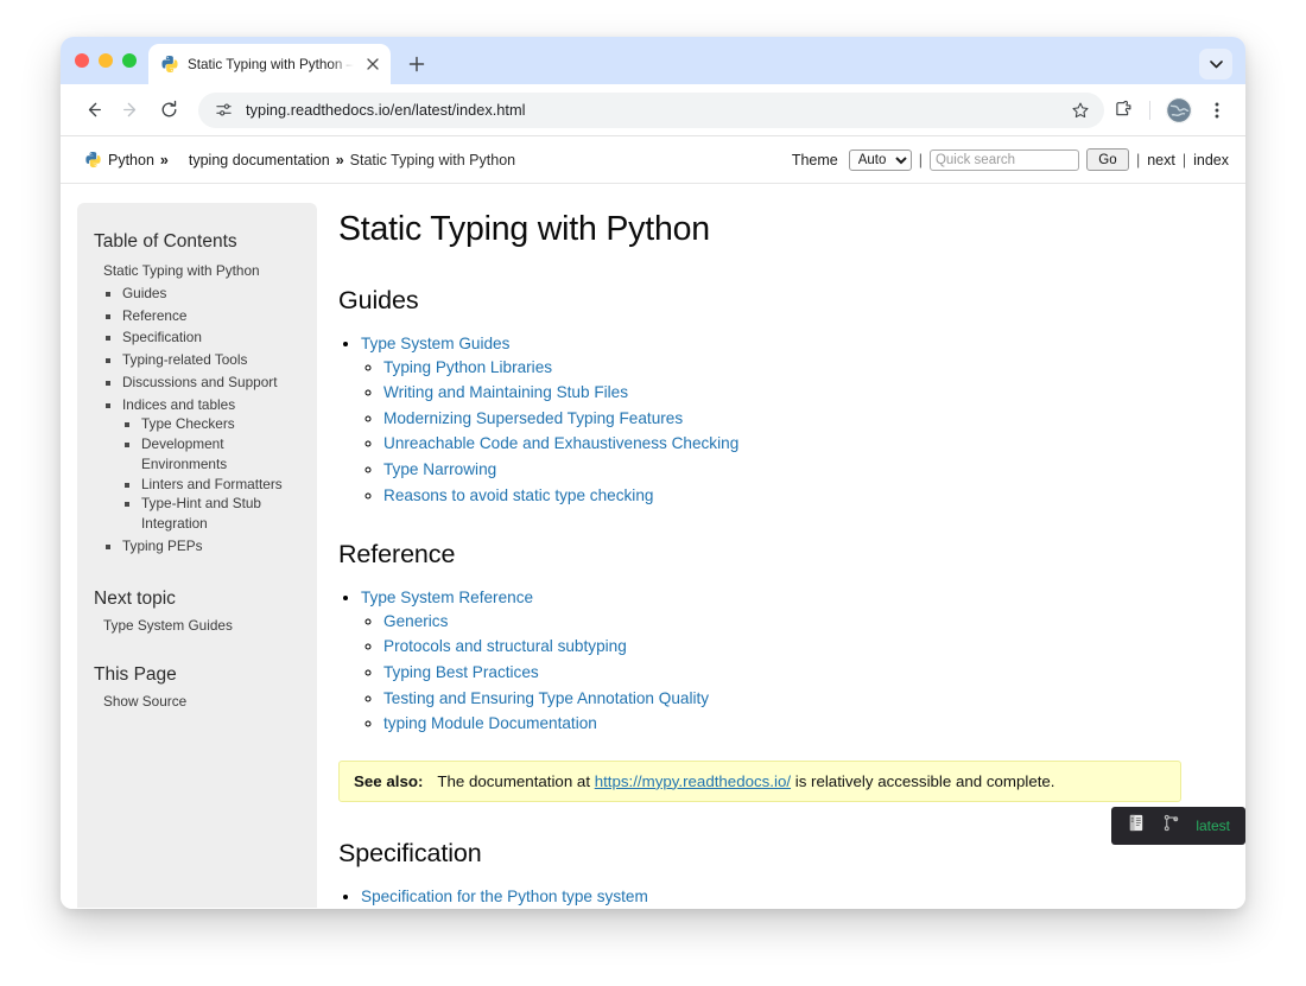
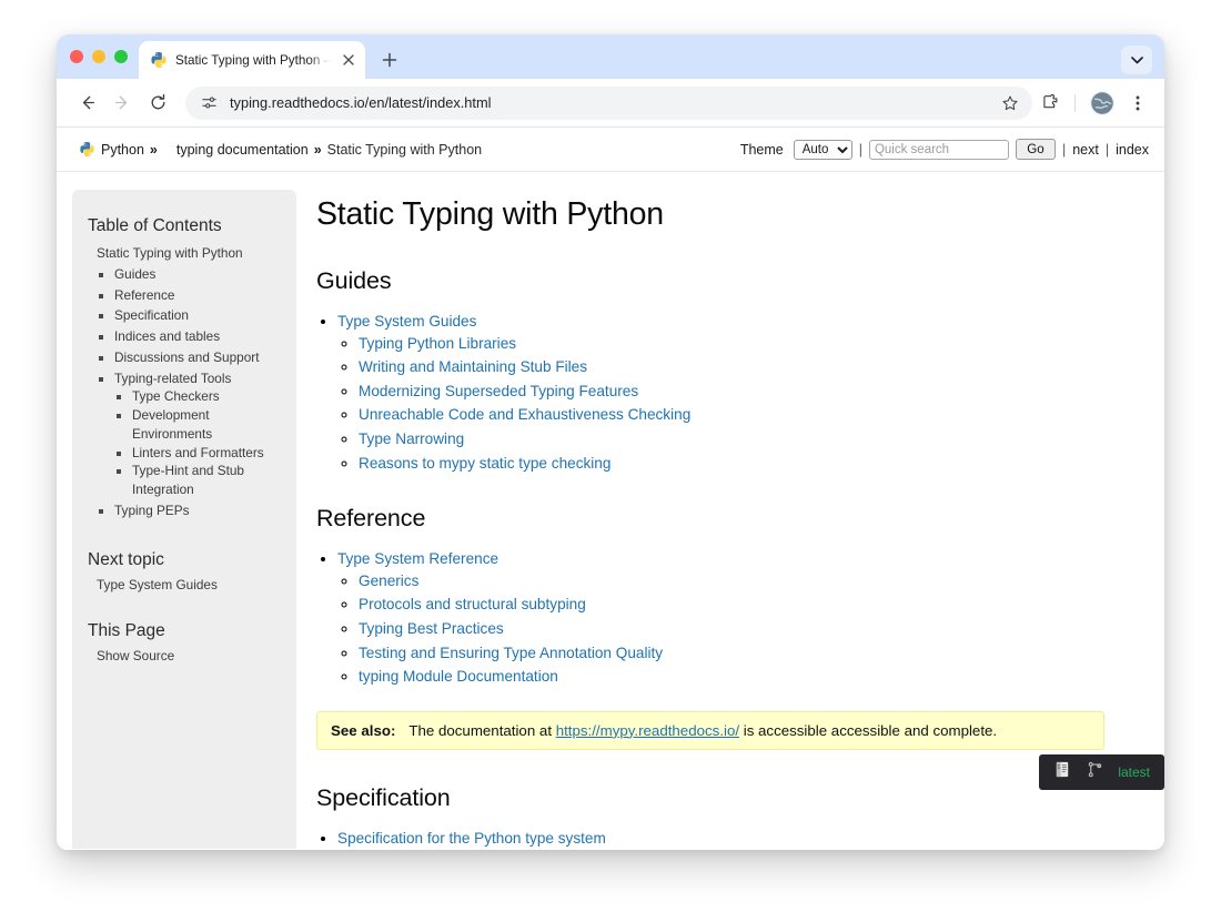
  Static Typing with Python —
  typing.readthedocs.io/en/latest/index.html
  Python
  »
  typing documentation
  »
  Static Typing with Python
  Theme
  Auto
  |
  Quick search
  Go
  |
  next
  |
  index
  Table of Contents
  Static Typing with Python
  Guides
  Reference
  Specification
- Typing-related Tools
+ Indices and tables
  Discussions and Support
- Indices and tables
+ Typing-related Tools
  Type Checkers
  Development Environments
  Linters and Formatters
  Type-Hint and Stub Integration
  Typing PEPs
  Next topic
  Type System Guides
  This Page
  Show Source
  Static Typing with Python
  Guides
  Type System Guides
  Typing Python Libraries
  Writing and Maintaining Stub Files
  Modernizing Superseded Typing Features
  Unreachable Code and Exhaustiveness Checking
  Type Narrowing
- Reasons to avoid static type checking
+ Reasons to mypy static type checking
  Reference
  Type System Reference
  Generics
  Protocols and structural subtyping
  Typing Best Practices
  Testing and Ensuring Type Annotation Quality
  typing Module Documentation
- See also: The documentation at https://mypy.readthedocs.io/ is relatively accessible and complete.
+ See also: The documentation at https://mypy.readthedocs.io/ is accessible accessible and complete.
  Specification
  Specification for the Python type system
  latest
